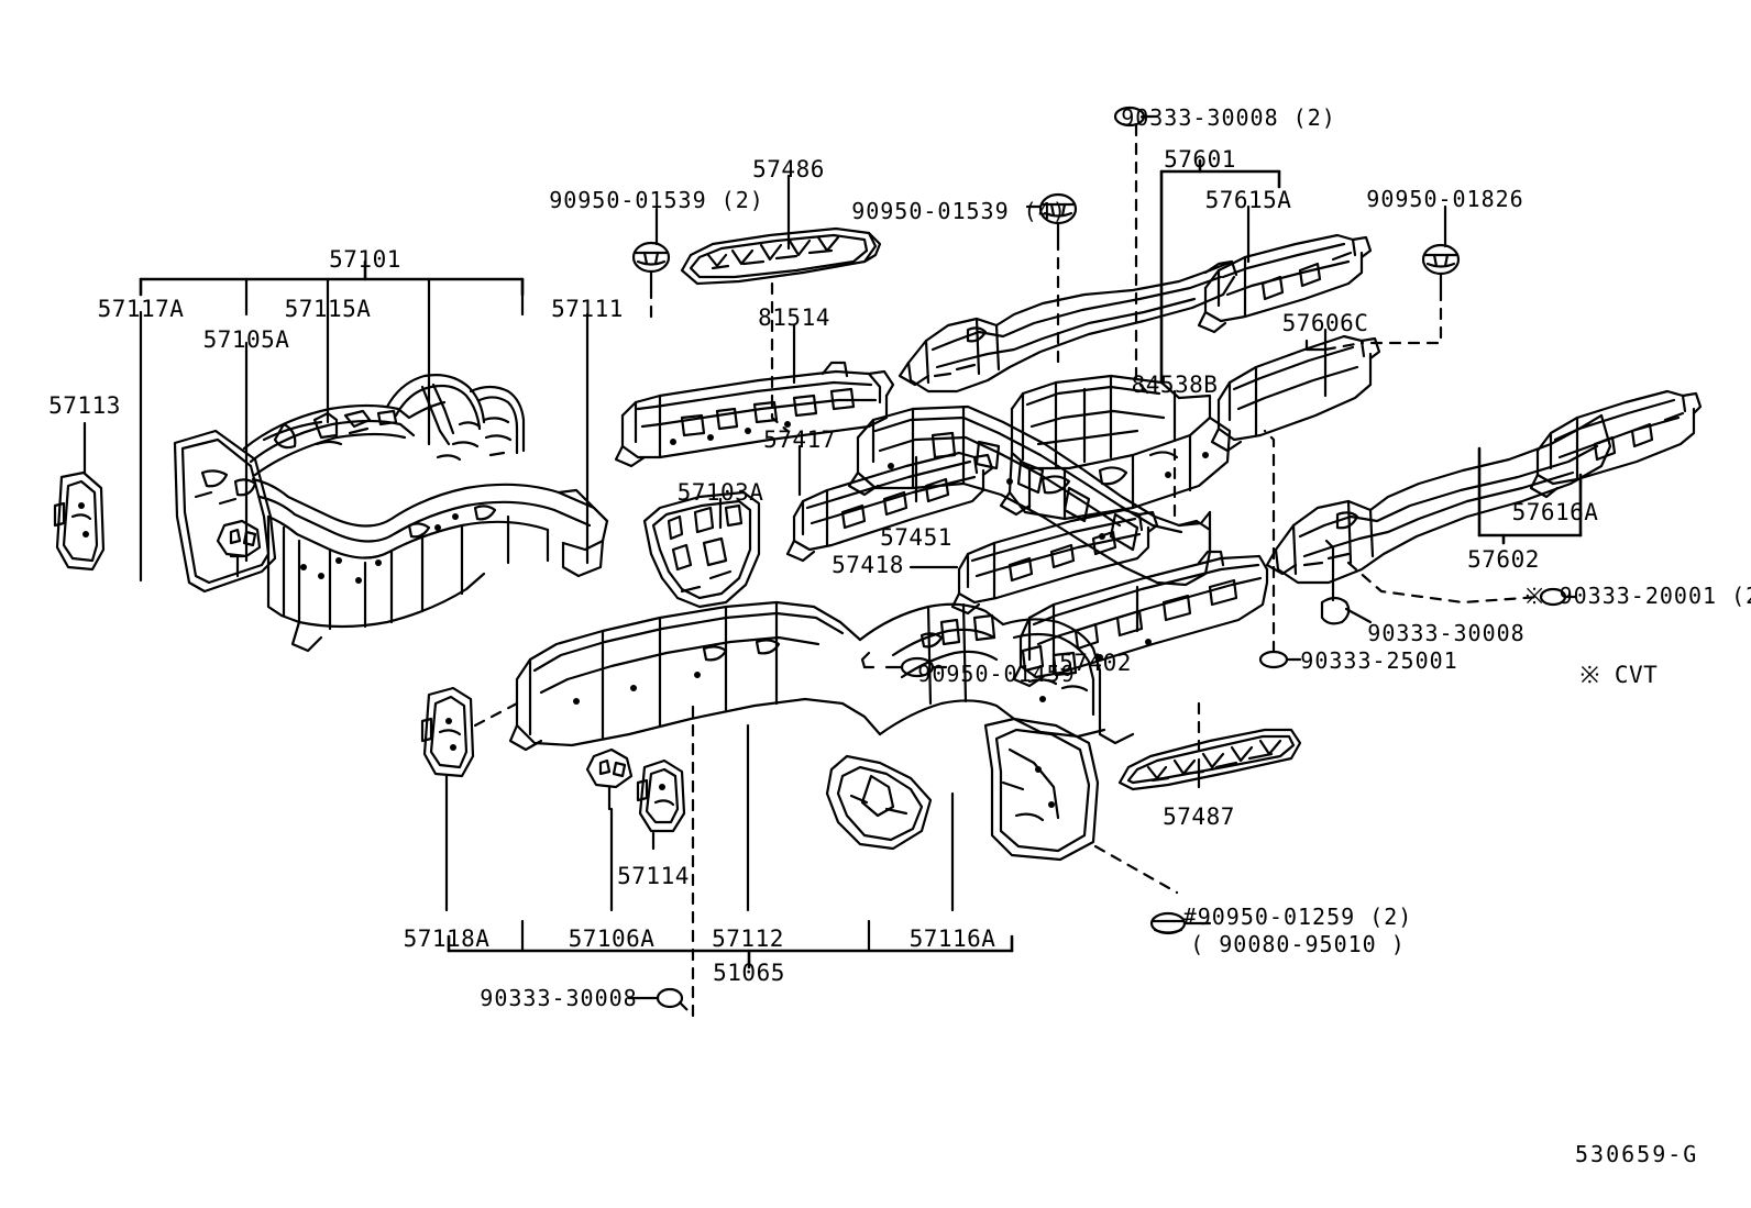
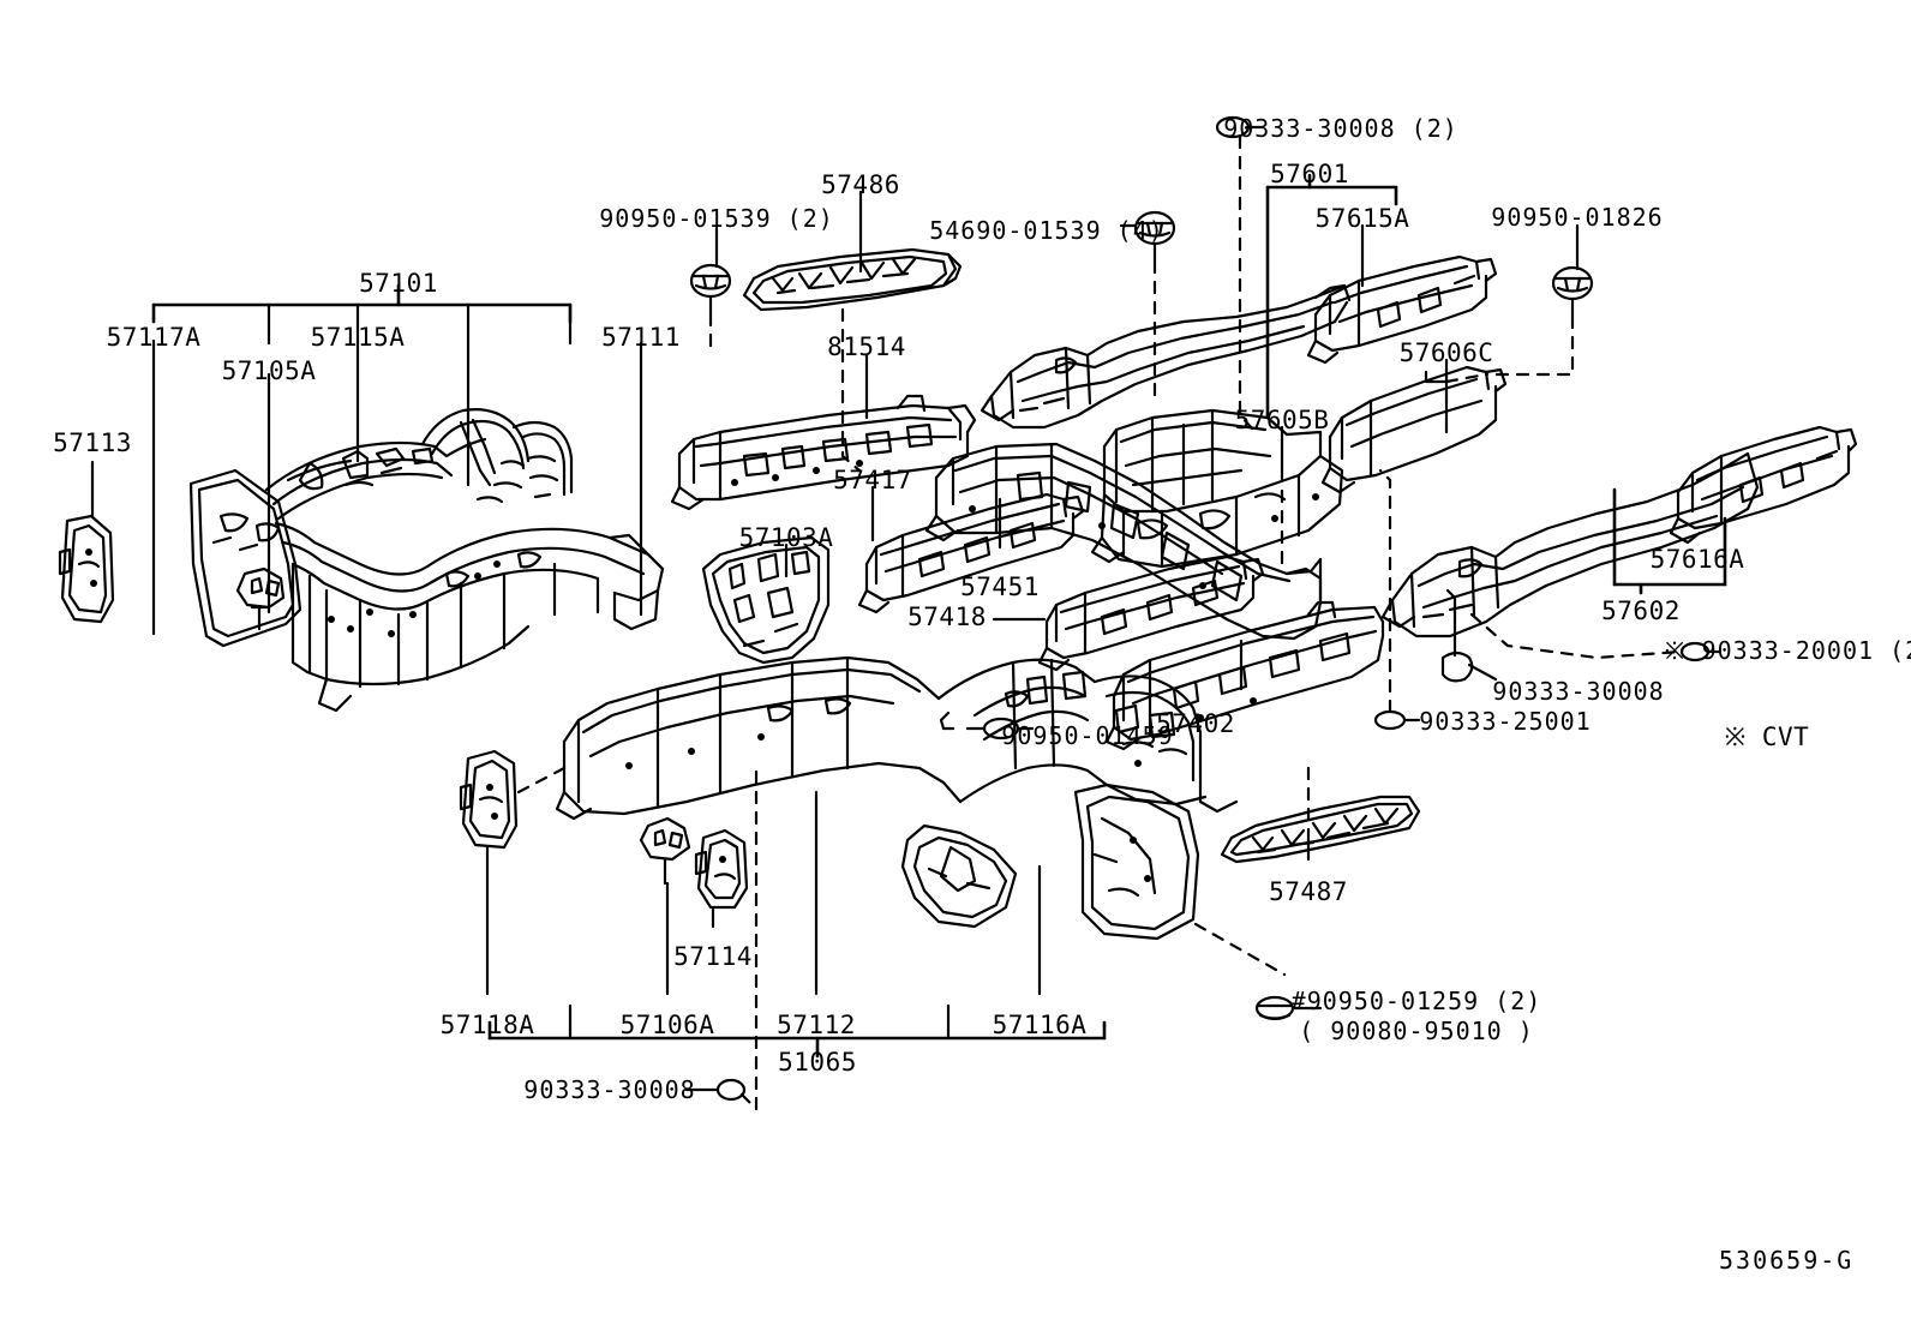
  57113
  57117A
  57105A
  57115A
  57101
  57111
  90950-01539 (2)
  57486
  81514
  57417
  57103A
- 90950-01539 (4)
+ 54690-01539 (4)
  57451
  57418
  90950-01459
  57402
  90333-30008 (2)
  57601
  57615A
  90950-01826
  57606C
- 84538B
+ 57605B
  57616A
  57602
  ※ 90333-20001 (
  90333-30008
  90333-25001
  ※ CVT
  57114
  57487
  57118A
  57106A
  57112
  57116A
  51065
  90333-30008
  #90950-01259 (2)
  ( 90080-95010 )
  530659-G
